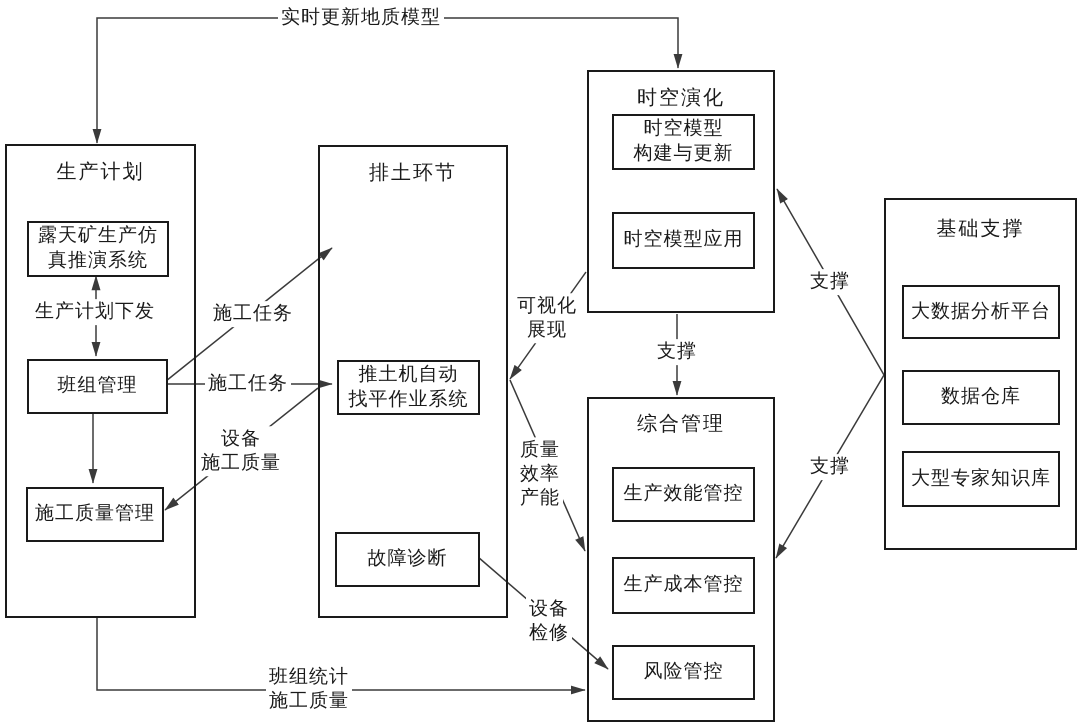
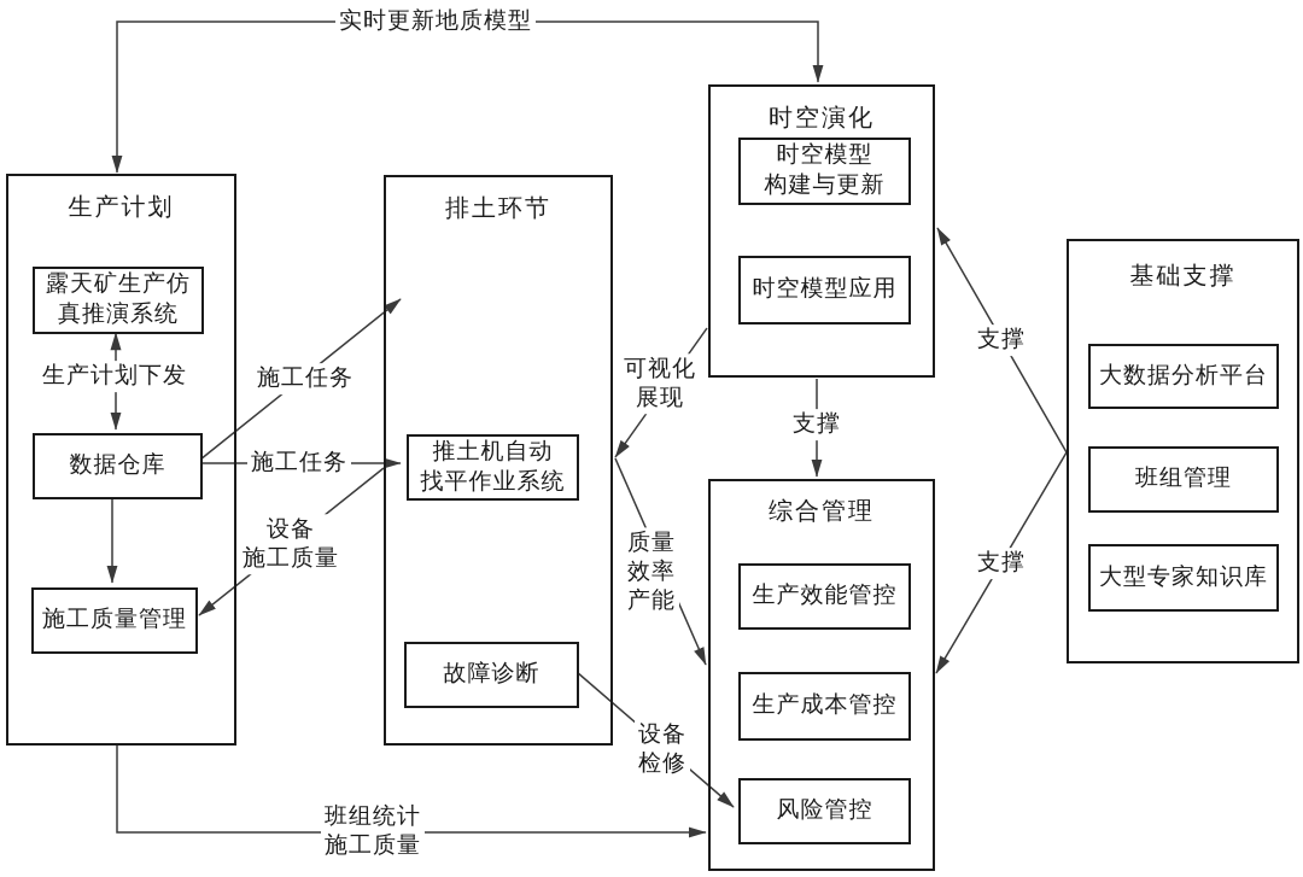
  生产计划
  露天矿生产仿
  真推演系统
- 班组管理
+ 数据仓库
  施工质量管理
  排土环节
  推土机自动
  找平作业系统
  故障诊断
  时空演化
  时空模型
  构建与更新
  时空模型应用
  综合管理
  生产效能管控
  生产成本管控
  风险管控
  基础支撑
  大数据分析平台
- 数据仓库
+ 班组管理
  大型专家知识库
  实时更新地质模型
  生产计划下发
  施工任务
  施工任务
  设备
  施工质量
  班组统计
  施工质量
  可视化
  展现
  质量
  效率
  产能
  设备
  检修
  支撑
  支撑
  支撑
